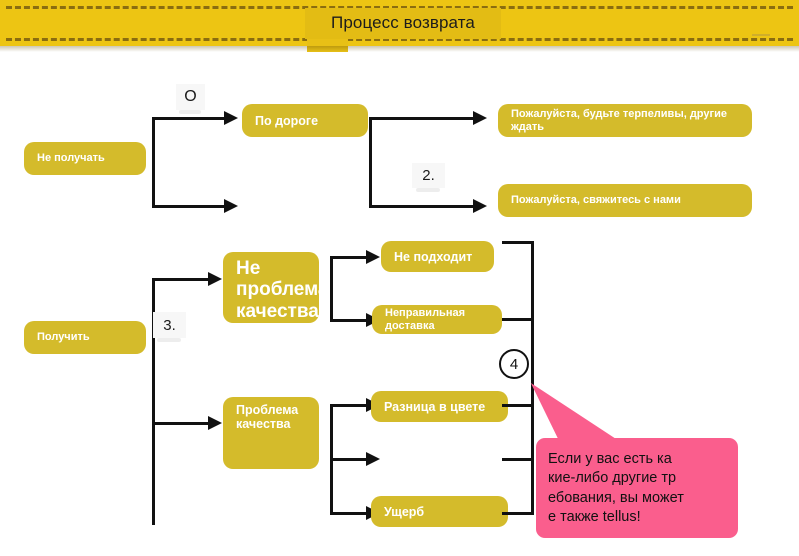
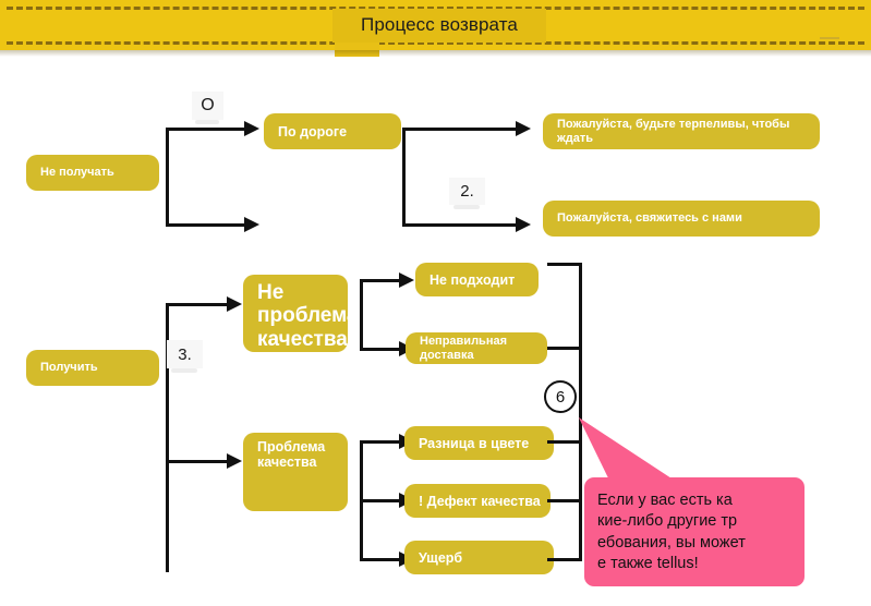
  Процесс возврата
  Не получать
  O
  По дороге
  2.
- Пожалуйста, будьте терпеливы, другие ждать
+ Пожалуйста, будьте терпеливы, чтобы ждать
  Пожалуйста, свяжитесь с нами
  Получить
  3.
  Не проблем качества
  Проблема качества
  Не подходит
  Неправильная доставка
  Разница в цвете
+ ! Дефект качества
  Ущерб
- 4
+ 6
  Если у вас есть ка
  кие-либо другие тр
  ебования, вы может
  е также tellus!
